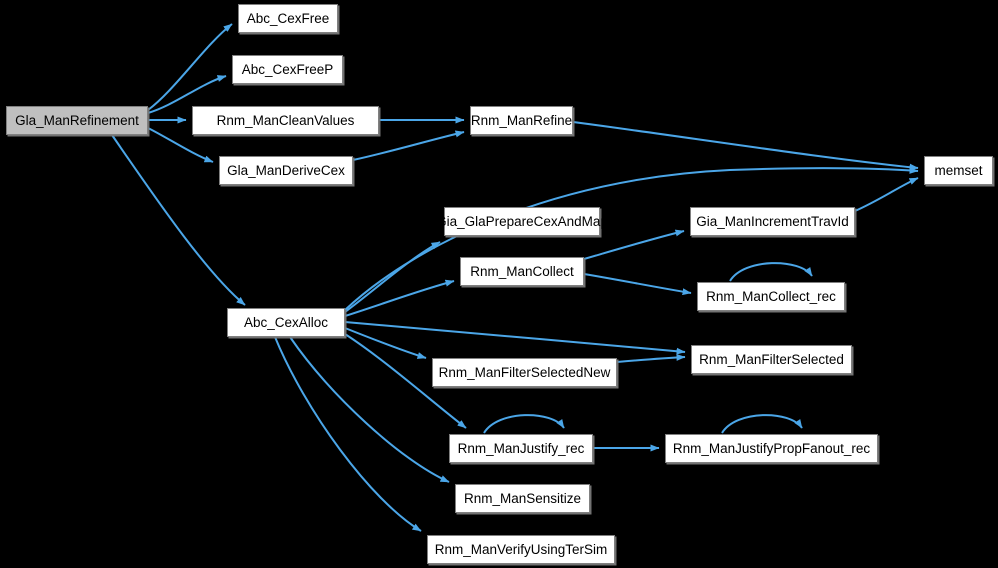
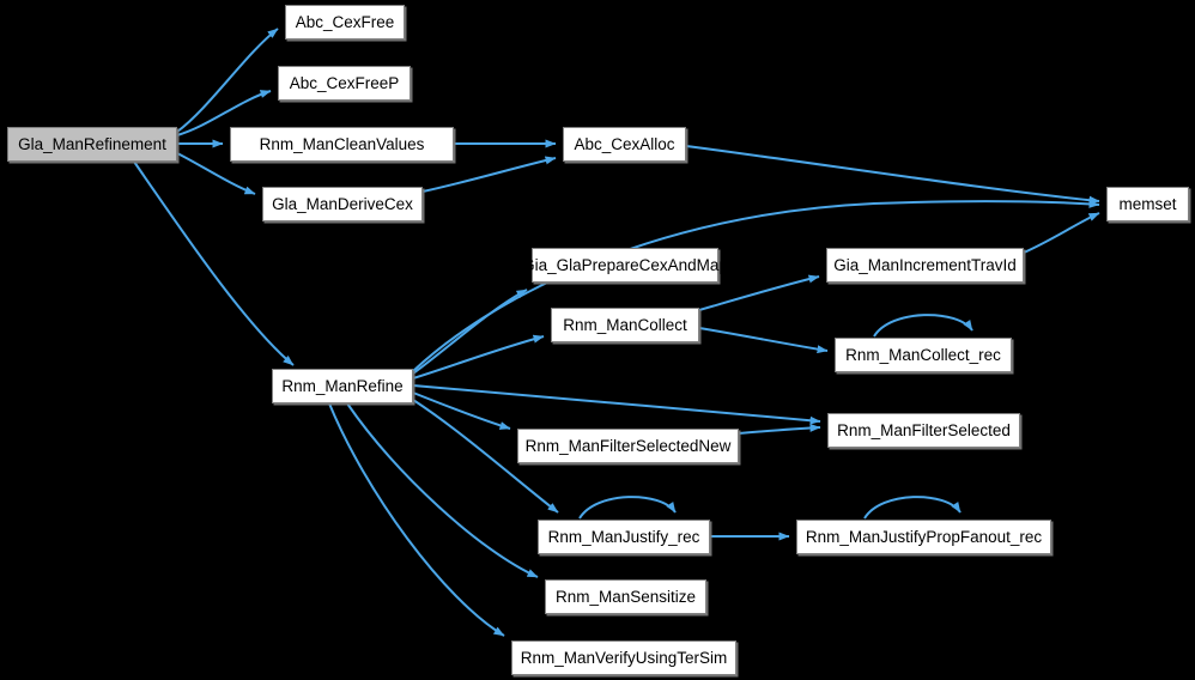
  Gla_ManRefinement
  Abc_CexFree
  Abc_CexFreeP
  Rnm_ManCleanValues
  Gla_ManDeriveCex
- Rnm_ManRefine
+ Abc_CexAlloc
  memset
  Gia_GlaPrepareCexAndMap
  Gia_ManIncrementTravId
  Rnm_ManCollect
  Rnm_ManCollect_rec
- Abc_CexAlloc
+ Rnm_ManRefine
  Rnm_ManFilterSelected
  Rnm_ManFilterSelectedNew
  Rnm_ManJustify_rec
  Rnm_ManJustifyPropFanout_rec
  Rnm_ManSensitize
  Rnm_ManVerifyUsingTerSim
